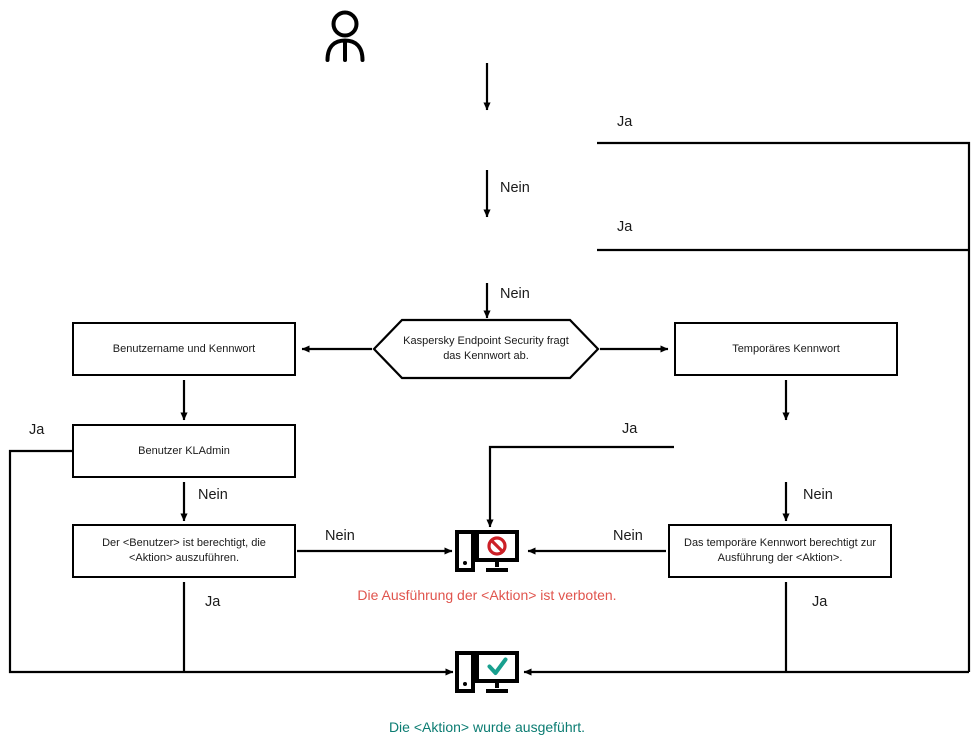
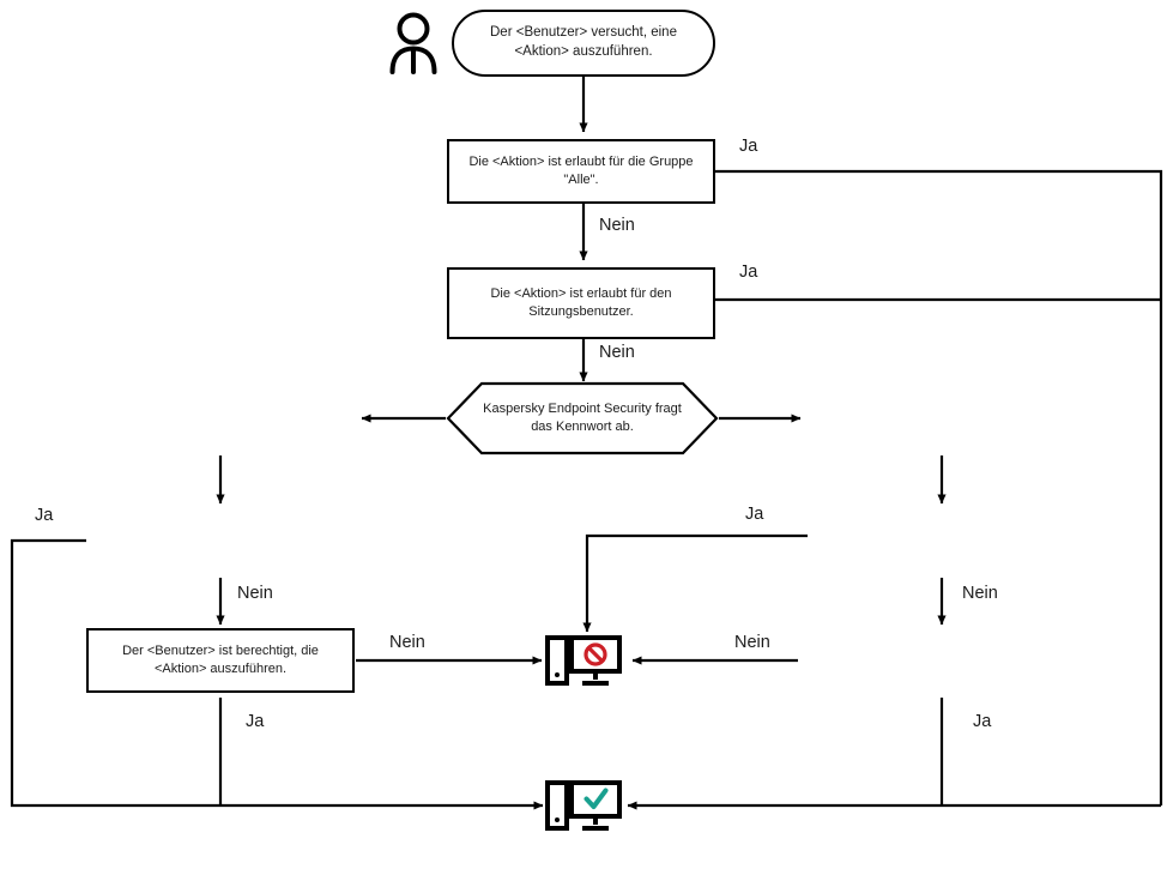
+ Der <Benutzer> versucht, eine <Aktion> auszuführen.
+ Die <Aktion> ist erlaubt für die Gruppe "Alle".
+ Die <Aktion> ist erlaubt für den Sitzungsbenutzer.
  Kaspersky Endpoint Security fragt das Kennwort ab.
- Benutzername und Kennwort
- Temporäres Kennwort
- Benutzer KLAdmin
  Der <Benutzer> ist berechtigt, die <Aktion> auszuführen.
- Das temporäre Kennwort berechtigt zur Ausführung der <Aktion>.
  Ja
  Nein
  Ja
  Nein
  Ja
  Nein
  Ja
  Nein
  Nein
  Ja
  Nein
  Ja
- Die Ausführung der <Aktion> ist verboten.
- Die <Aktion> wurde ausgeführt.
